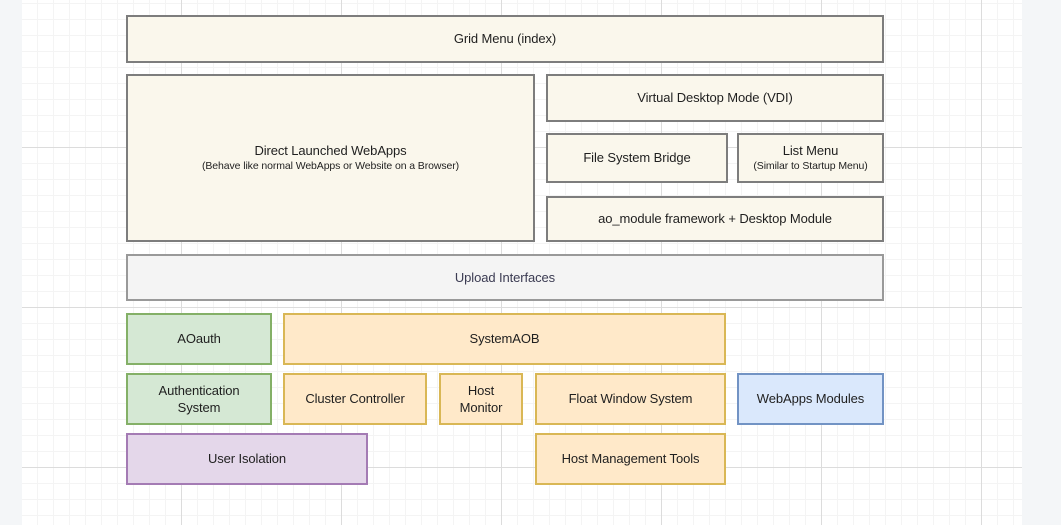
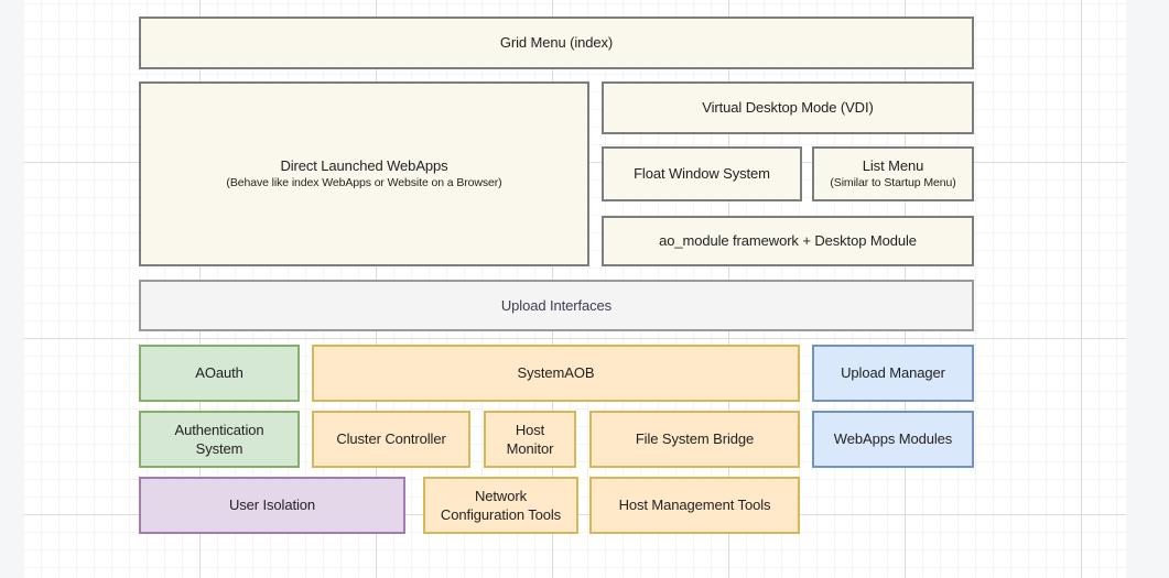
  Grid Menu (index)
  Direct Launched WebApps
- (Behave like normal WebApps or Website on a Browser)
+ (Behave like index WebApps or Website on a Browser)
  Virtual Desktop Mode (VDI)
- File System Bridge
+ Float Window System
  List Menu
  (Similar to Startup Menu)
  ao_module framework + Desktop Module
  Upload Interfaces
  AOauth
  SystemAOB
+ Upload Manager
  Authentication
  System
  Cluster Controller
  Host
  Monitor
- Float Window System
+ File System Bridge
  WebApps Modules
  User Isolation
+ Network
+ Configuration Tools
  Host Management Tools
